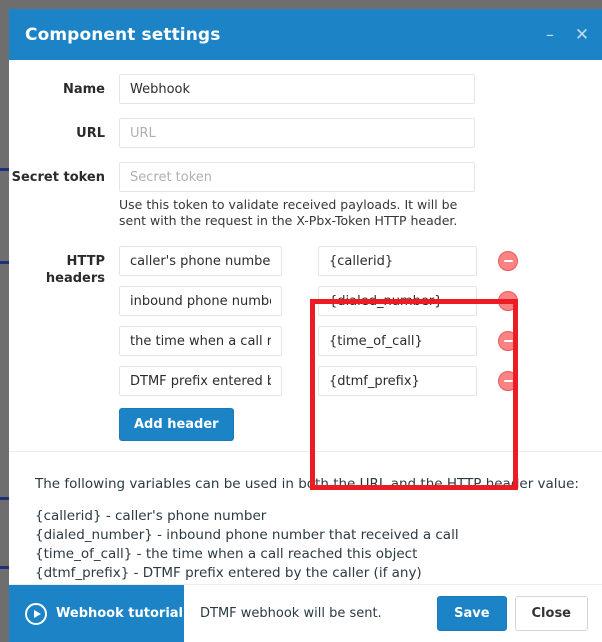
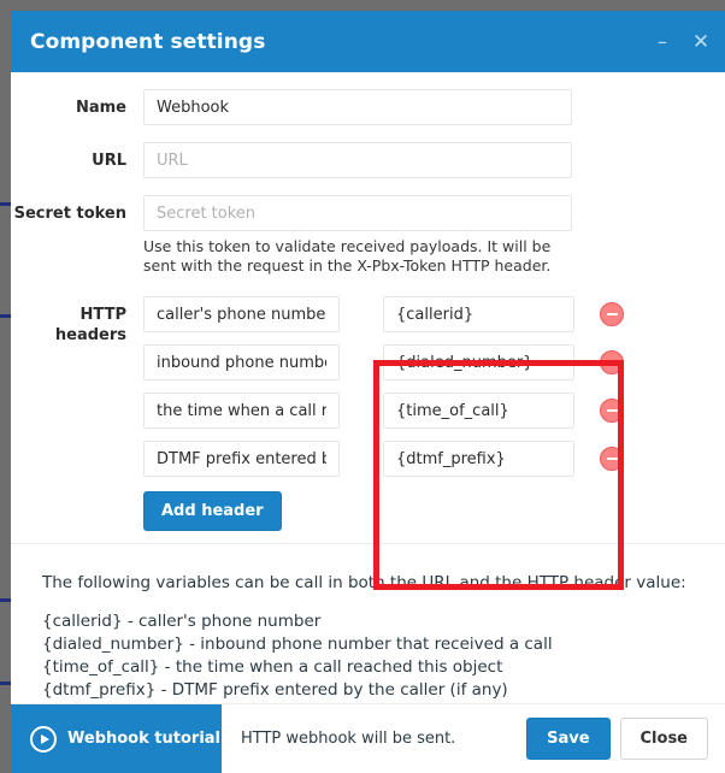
  Component settings
  –
  ✕
  Name
  Webhook
  URL
  URL
  Secret token
  Secret token
  Use this token to validate received payloads. It will be sent with the request in the X-Pbx-Token HTTP header.
  HTTP headers
  caller's phone numbe
  {callerid}
  inbound phone numb
  {dialed_number}
  the time when a call r
  {time_of_call}
  DTMF prefix entered
  {dtmf_prefix}
  Add header
- The following variables can be used in both the URL and the HTTP header value:
+ The following variables can be call in both the URL and the HTTP header value:
  {callerid} - caller's phone number
  {dialed_number} - inbound phone number that received a call
  {time_of_call} - the time when a call reached this object
  {dtmf_prefix} - DTMF prefix entered by the caller (if any)
  Webhook tutorial
- DTMF webhook will be sent.
+ HTTP webhook will be sent.
  Save
  Close
